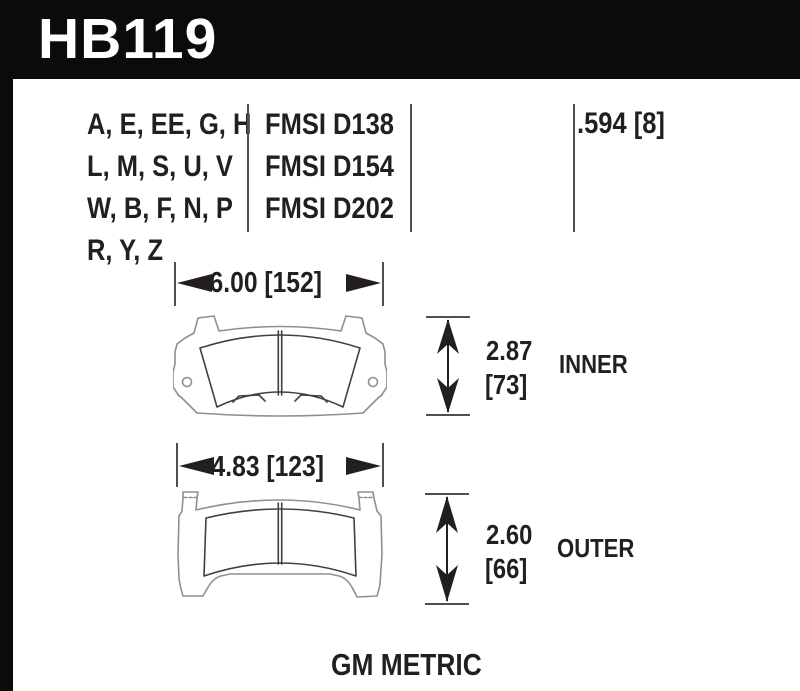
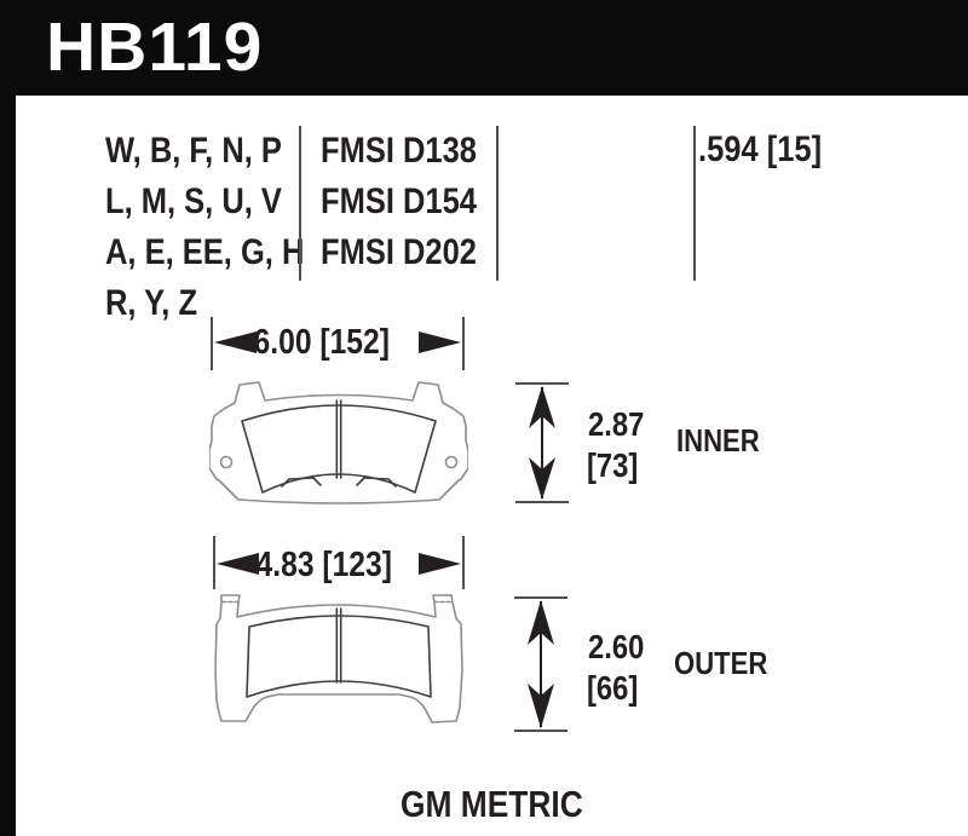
  HB119
- A, E, EE, G, H
+ W, B, F, N, P
  L, M, S, U, V
- W, B, F, N, P
+ A, E, EE, G, H
  R, Y, Z
  FMSI D138
  FMSI D154
  FMSI D202
- .594 [8]
+ .594 [15]
  6.00 [152]
  2.87
  [73]
  INNER
  4.83 [123]
  2.60
  [66]
  OUTER
  GM METRIC
